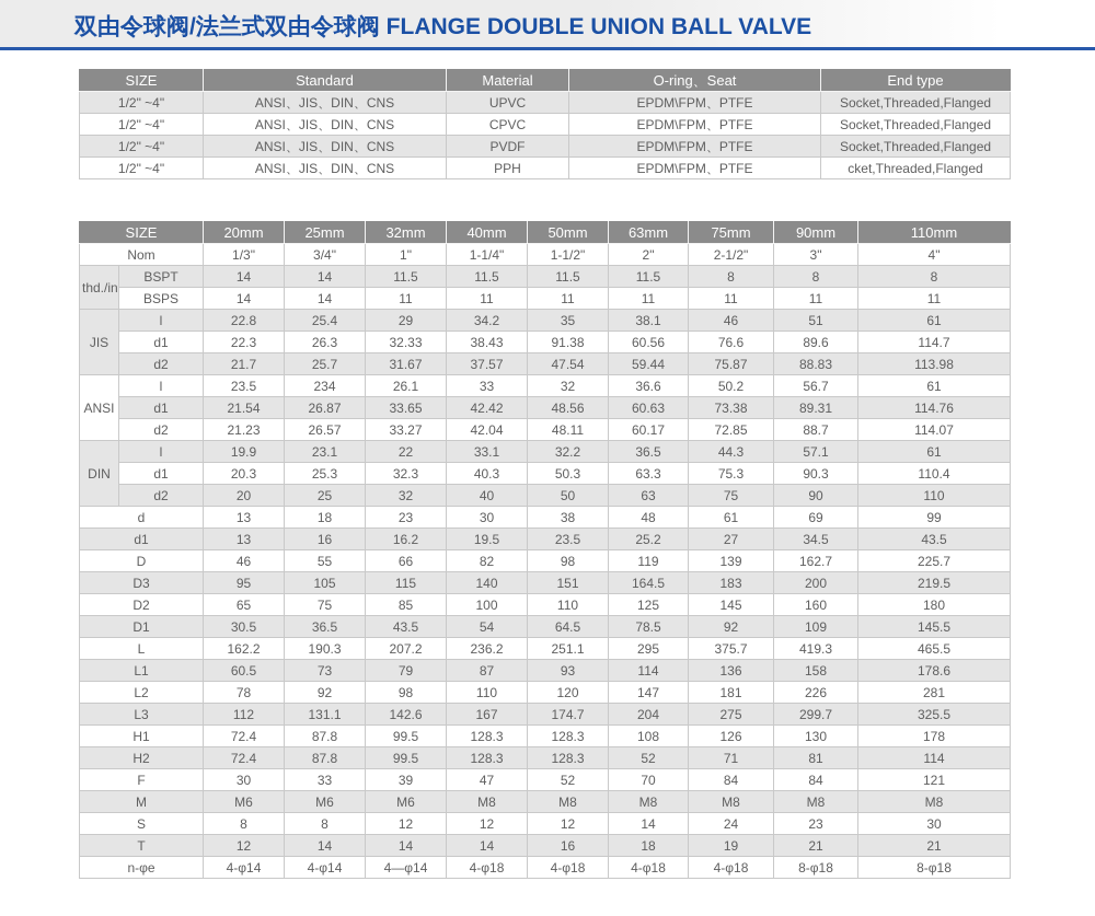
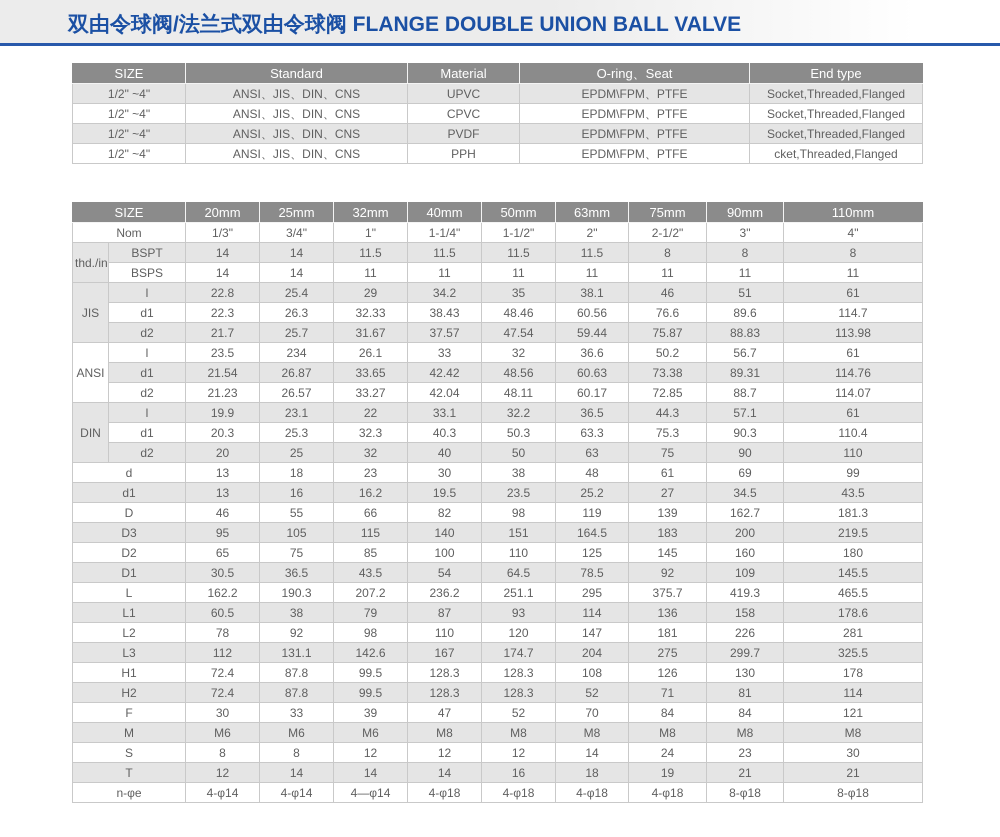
  双由令球阀/法兰式双由令球阀 FLANGE DOUBLE UNION BALL VALVE
  SIZE	Standard	Material	O-ring、Seat	End type
  1/2" ~4"	ANSI、JIS、DIN、CNS	UPVC	EPDM\FPM、PTFE	Socket,Threaded,Flanged
  1/2" ~4"	ANSI、JIS、DIN、CNS	CPVC	EPDM\FPM、PTFE	Socket,Threaded,Flanged
  1/2" ~4"	ANSI、JIS、DIN、CNS	PVDF	EPDM\FPM、PTFE	Socket,Threaded,Flanged
  1/2" ~4"	ANSI、JIS、DIN、CNS	PPH	EPDM\FPM、PTFE	cket,Threaded,Flanged
  SIZE	20mm	25mm	32mm	40mm	50mm	63mm	75mm	90mm	110mm
  Nom	1/3"	3/4"	1"	1-1/4"	1-1/2"	2"	2-1/2"	3"	4"
  thd./in	BSPT	14	14	11.5	11.5	11.5	11.5	8	8	8
  BSPS	14	14	11	11	11	11	11	11	11
  JIS	l	22.8	25.4	29	34.2	35	38.1	46	51	61
- d1	22.3	26.3	32.33	38.43	91.38	60.56	76.6	89.6	114.7
+ d1	22.3	26.3	32.33	38.43	48.46	60.56	76.6	89.6	114.7
  d2	21.7	25.7	31.67	37.57	47.54	59.44	75.87	88.83	113.98
  ANSI	l	23.5	234	26.1	33	32	36.6	50.2	56.7	61
  d1	21.54	26.87	33.65	42.42	48.56	60.63	73.38	89.31	114.76
  d2	21.23	26.57	33.27	42.04	48.11	60.17	72.85	88.7	114.07
  DIN	l	19.9	23.1	22	33.1	32.2	36.5	44.3	57.1	61
  d1	20.3	25.3	32.3	40.3	50.3	63.3	75.3	90.3	110.4
  d2	20	25	32	40	50	63	75	90	110
  d	13	18	23	30	38	48	61	69	99
  d1	13	16	16.2	19.5	23.5	25.2	27	34.5	43.5
- D	46	55	66	82	98	119	139	162.7	225.7
+ D	46	55	66	82	98	119	139	162.7	181.3
  D3	95	105	115	140	151	164.5	183	200	219.5
  D2	65	75	85	100	110	125	145	160	180
  D1	30.5	36.5	43.5	54	64.5	78.5	92	109	145.5
  L	162.2	190.3	207.2	236.2	251.1	295	375.7	419.3	465.5
- L1	60.5	73	79	87	93	114	136	158	178.6
+ L1	60.5	38	79	87	93	114	136	158	178.6
  L2	78	92	98	110	120	147	181	226	281
  L3	112	131.1	142.6	167	174.7	204	275	299.7	325.5
  H1	72.4	87.8	99.5	128.3	128.3	108	126	130	178
  H2	72.4	87.8	99.5	128.3	128.3	52	71	81	114
  F	30	33	39	47	52	70	84	84	121
  M	M6	M6	M6	M8	M8	M8	M8	M8	M8
  S	8	8	12	12	12	14	24	23	30
  T	12	14	14	14	16	18	19	21	21
  n-φe	4-φ14	4-φ14	4—φ14	4-φ18	4-φ18	4-φ18	4-φ18	8-φ18	8-φ18
